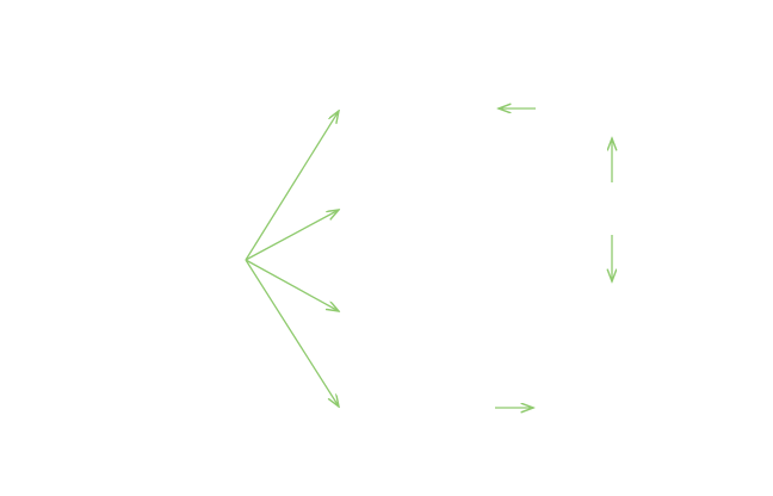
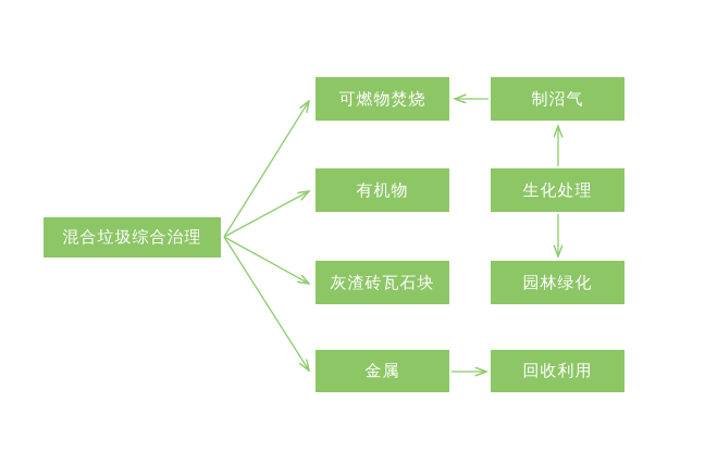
+ 混合垃圾综合治理
+ 可燃物焚烧
+ 有机物
+ 灰渣砖瓦石块
+ 金属
+ 制沼气
+ 生化处理
+ 园林绿化
+ 回收利用
